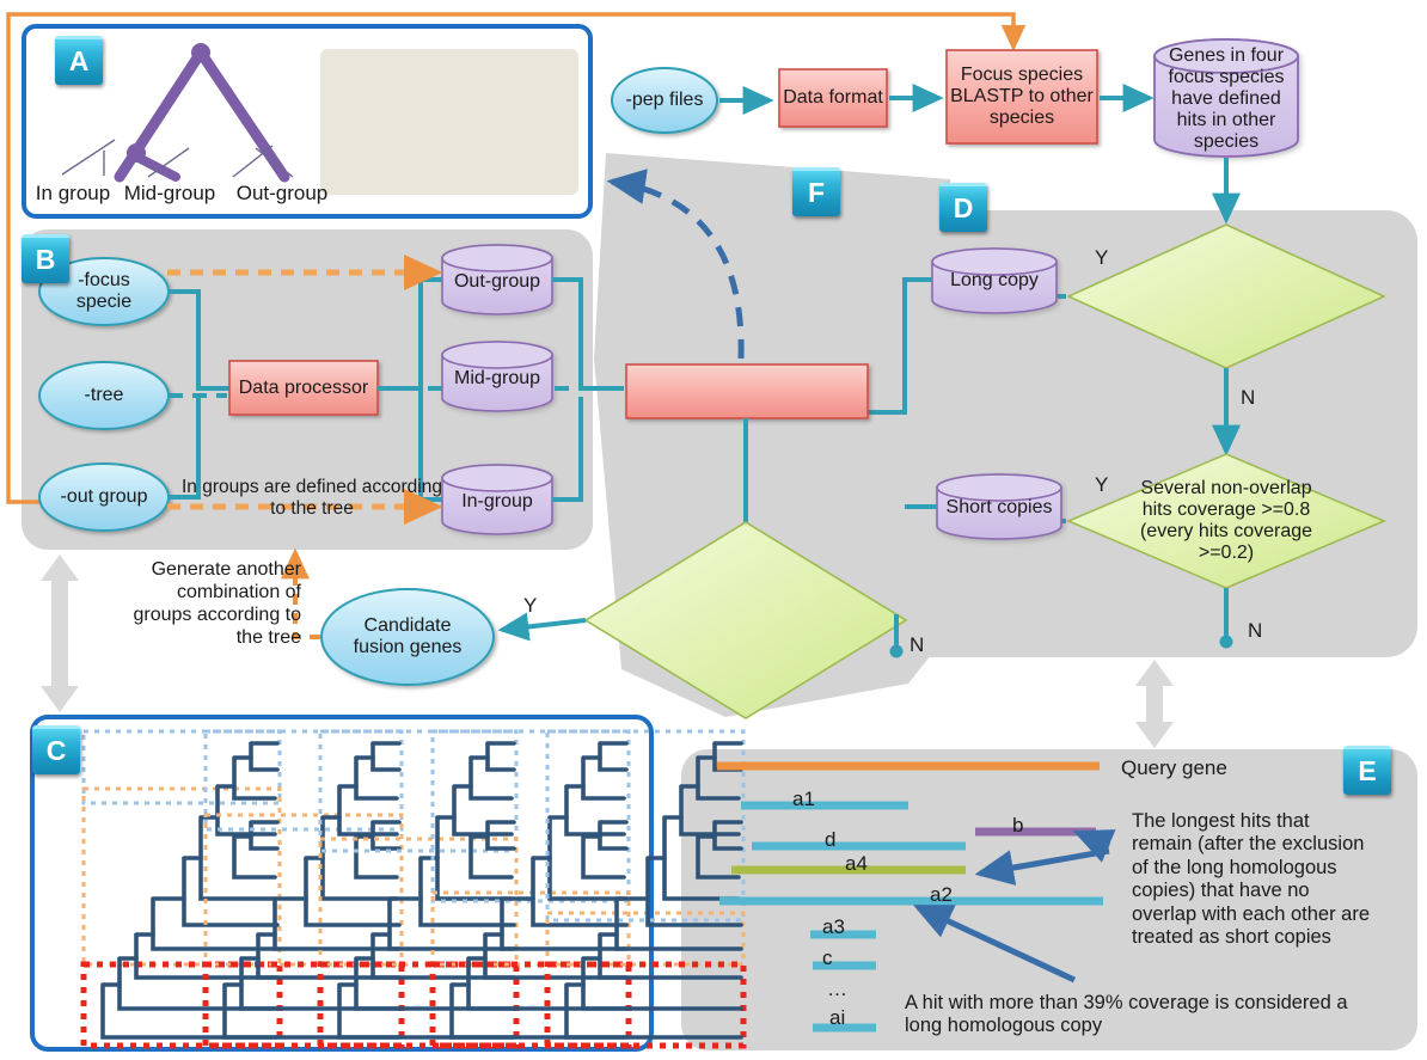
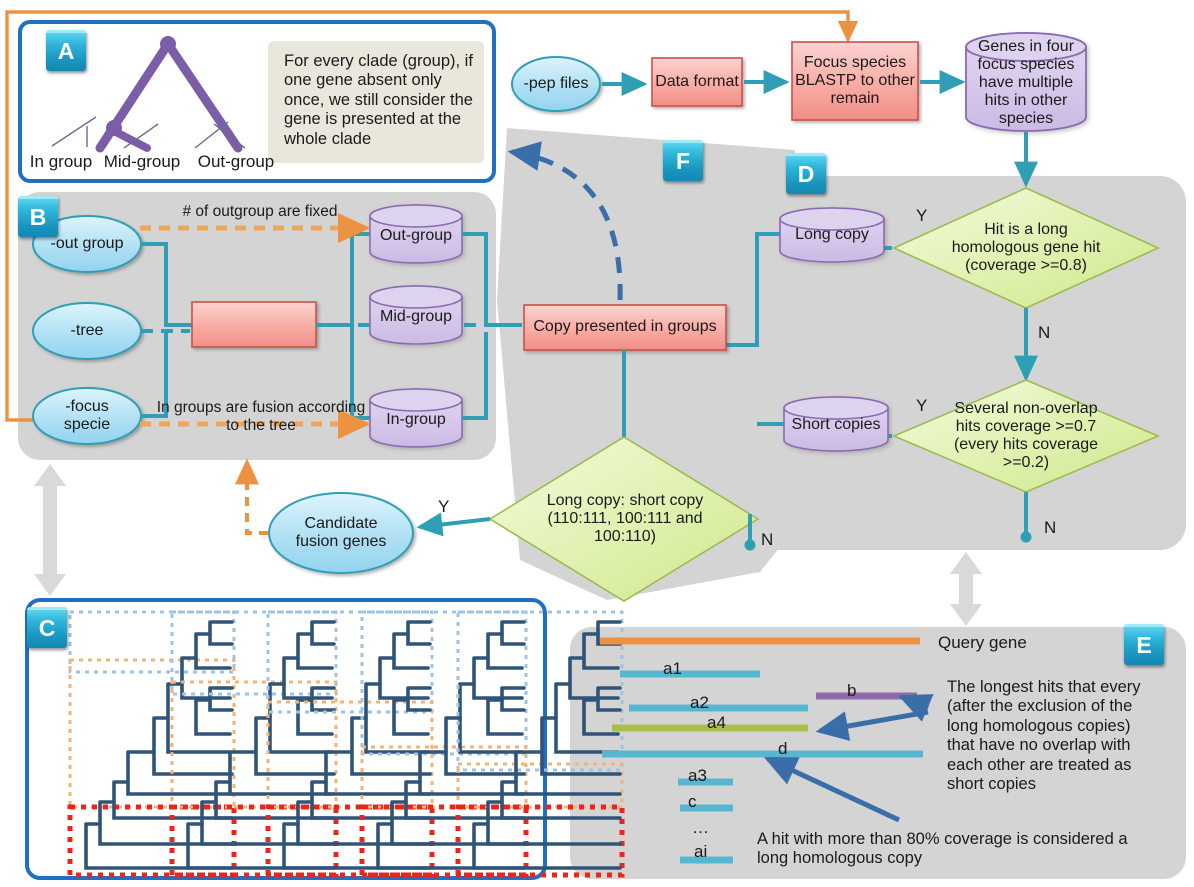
  A
  B
  C
  D
  E
  F
+ For every clade (group), if one gene absent only once, we still consider the gene is presented at the whole clade
  In group
  Mid-group
  Out-group
  -pep files
  Data format
- Focus species BLASTP to other species
+ Focus species BLASTP to other remain
- Genes in four focus species have defined hits in other species
+ Genes in four focus species have multiple hits in other species
- -focus specie
+ -out group
  -tree
- -out group
+ -focus specie
- Data processor
  Out-group
  Mid-group
  In-group
+ # of outgroup are fixed
- In groups are defined according to the tree
+ In groups are fusion according to the tree
  Long copy
  Short copies
+ Hit is a long homologous gene hit (coverage >=0.8)
- Several non-overlap hits coverage >=0.8 (every hits coverage >=0.2)
+ Several non-overlap hits coverage >=0.7 (every hits coverage >=0.2)
  Y
  N
  Y
  N
+ Copy presented in groups
+ Long copy: short copy (110:111, 100:111 and 100:110)
  Y
  N
  Candidate fusion genes
- Generate another combination of groups according to the tree
  Query gene
  a1
  b
- d
+ a2
  a4
- a2
+ d
  a3
  c
  …
  ai
- The longest hits that remain (after the exclusion of the long homologous copies) that have no overlap with each other are treated as short copies
+ The longest hits that every (after the exclusion of the long homologous copies) that have no overlap with each other are treated as short copies
- A hit with more than 39% coverage is considered a long homologous copy
+ A hit with more than 80% coverage is considered a long homologous copy
